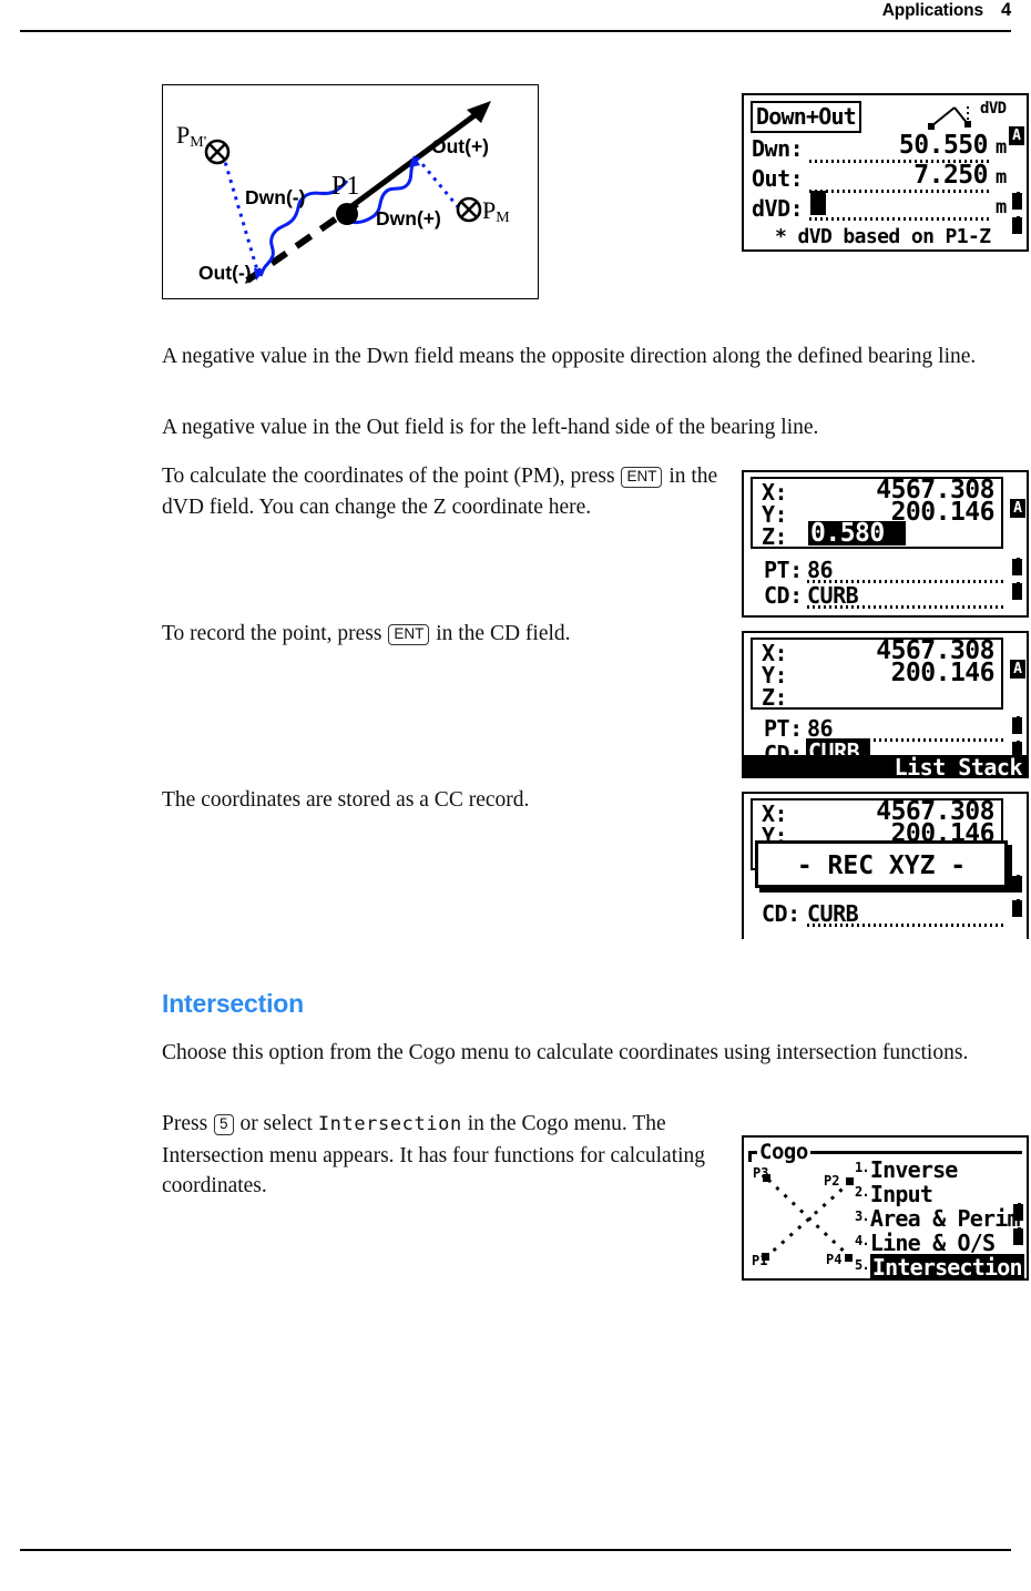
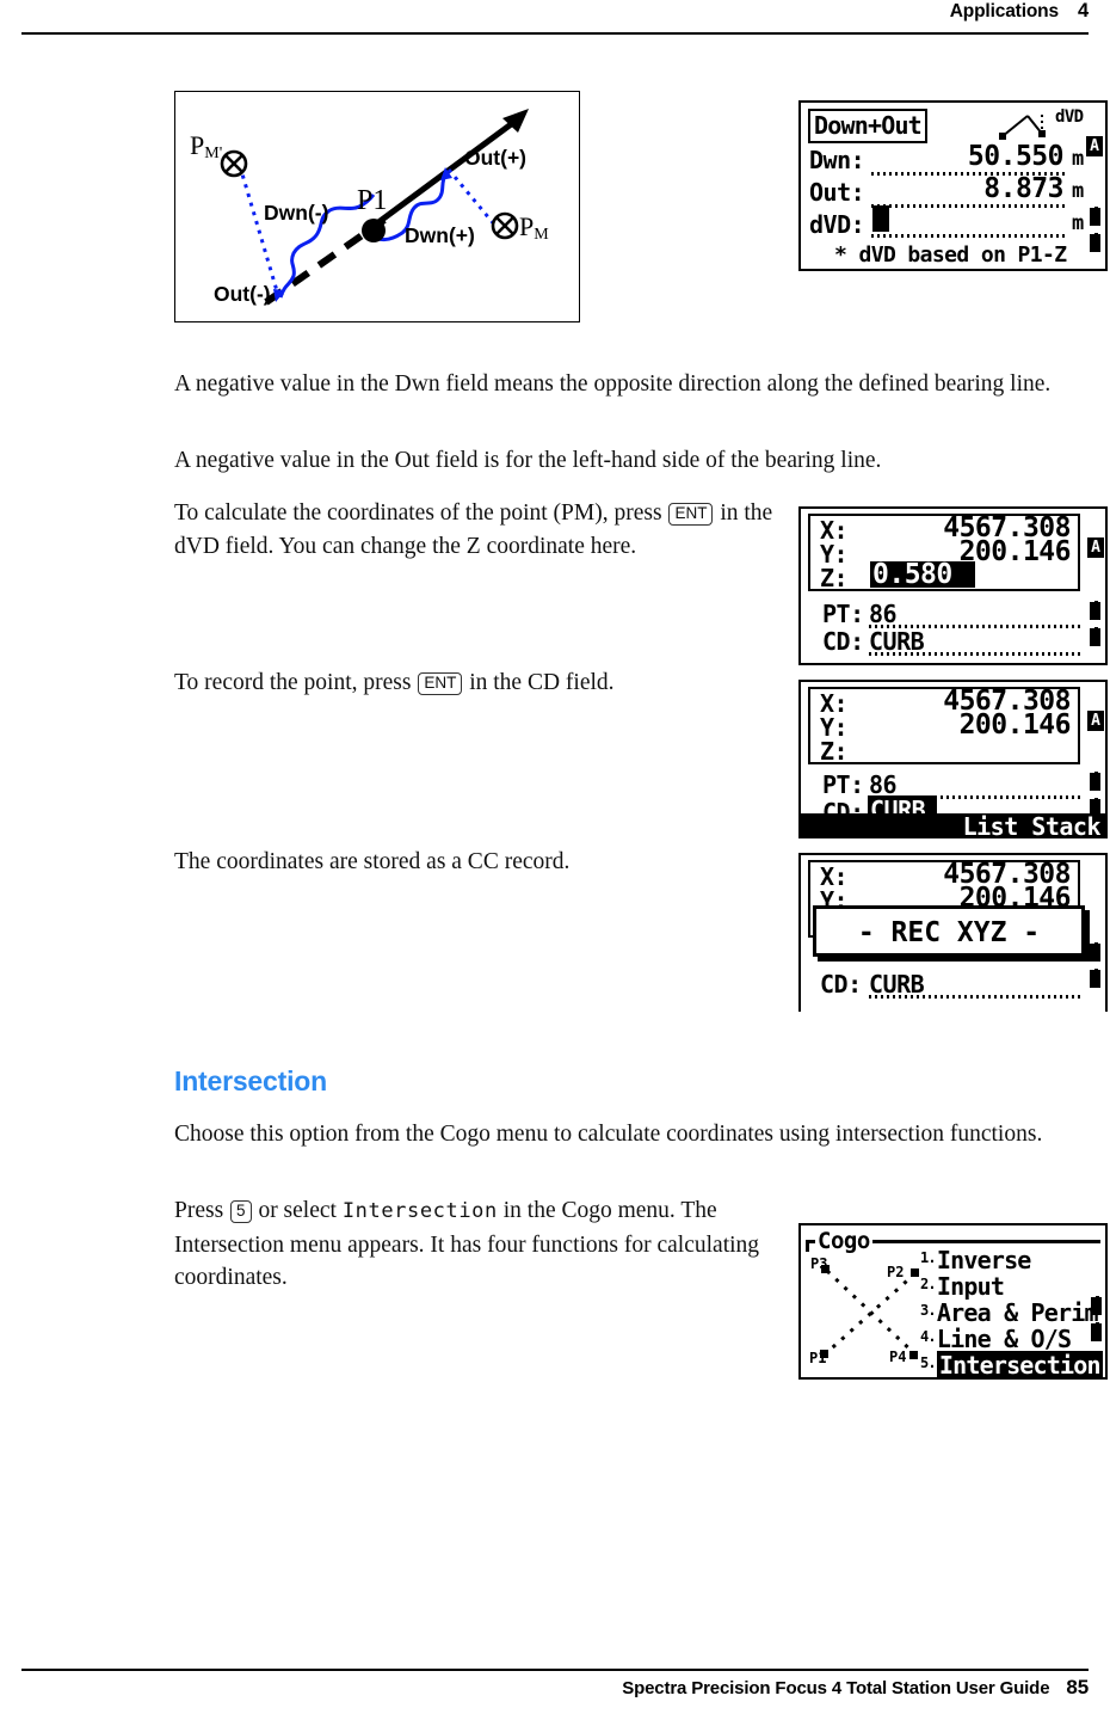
  Applications 4
  PM'
  PM
  P1
  Dwn(-)
  Dwn(+)
  Out(-)
  Out(+)
  Down+Out
  dVD
  A
  Dwn:
  50.550
  m
  Out:
- 7.250
+ 8.873
  m
  dVD:
  m
  * dVD based on P1-Z
  A negative value in the Dwn field means the opposite direction along the defined bearing line.
  A negative value in the Out field is for the left-hand side of the bearing line.
  To calculate the coordinates of the point (PM), press ENT in the dVD field. You can change the Z coordinate here.
  X:
  4567.308
  Y:
  200.146
  Z:
  0.580
  A
  PT:
  86
  CD:
  CURB
  To record the point, press ENT in the CD field.
  X:
  4567.308
  Y:
  200.146
  Z:
  A
  PT:
  86
  CD:
  CURB
  List Stack
  The coordinates are stored as a CC record.
  X:
  4567.308
  Y:
  200.146
  - REC XYZ -
  CD:
  CURB
  Intersection
  Choose this option from the Cogo menu to calculate coordinates using intersection functions.
  Press 5 or select Intersection in the Cogo menu. The Intersection menu appears. It has four functions for calculating coordinates.
  Cogo
  P3
  P2
  P1
  P4
  1.Inverse
  2.Input
  3.Area & Peri
  4.Line & O/S
  5. Intersection
+ Spectra Precision Focus 4 Total Station User Guide 85
